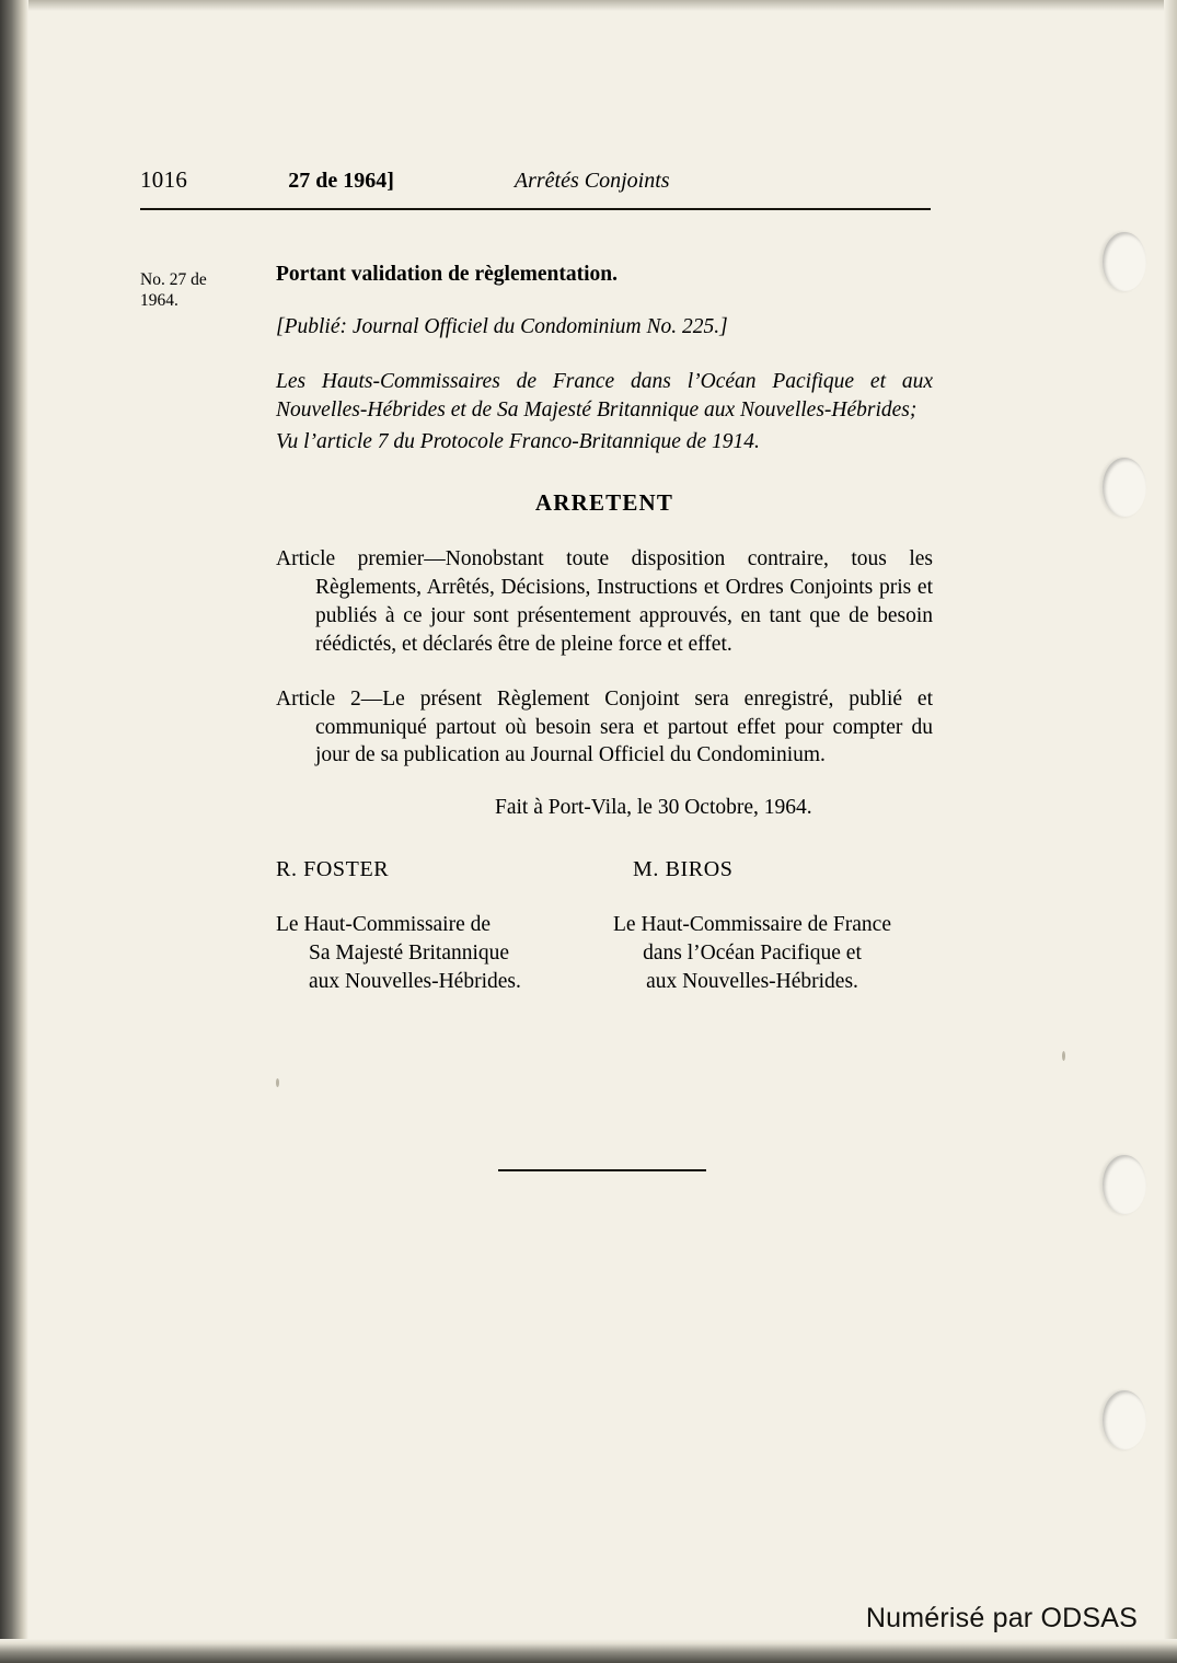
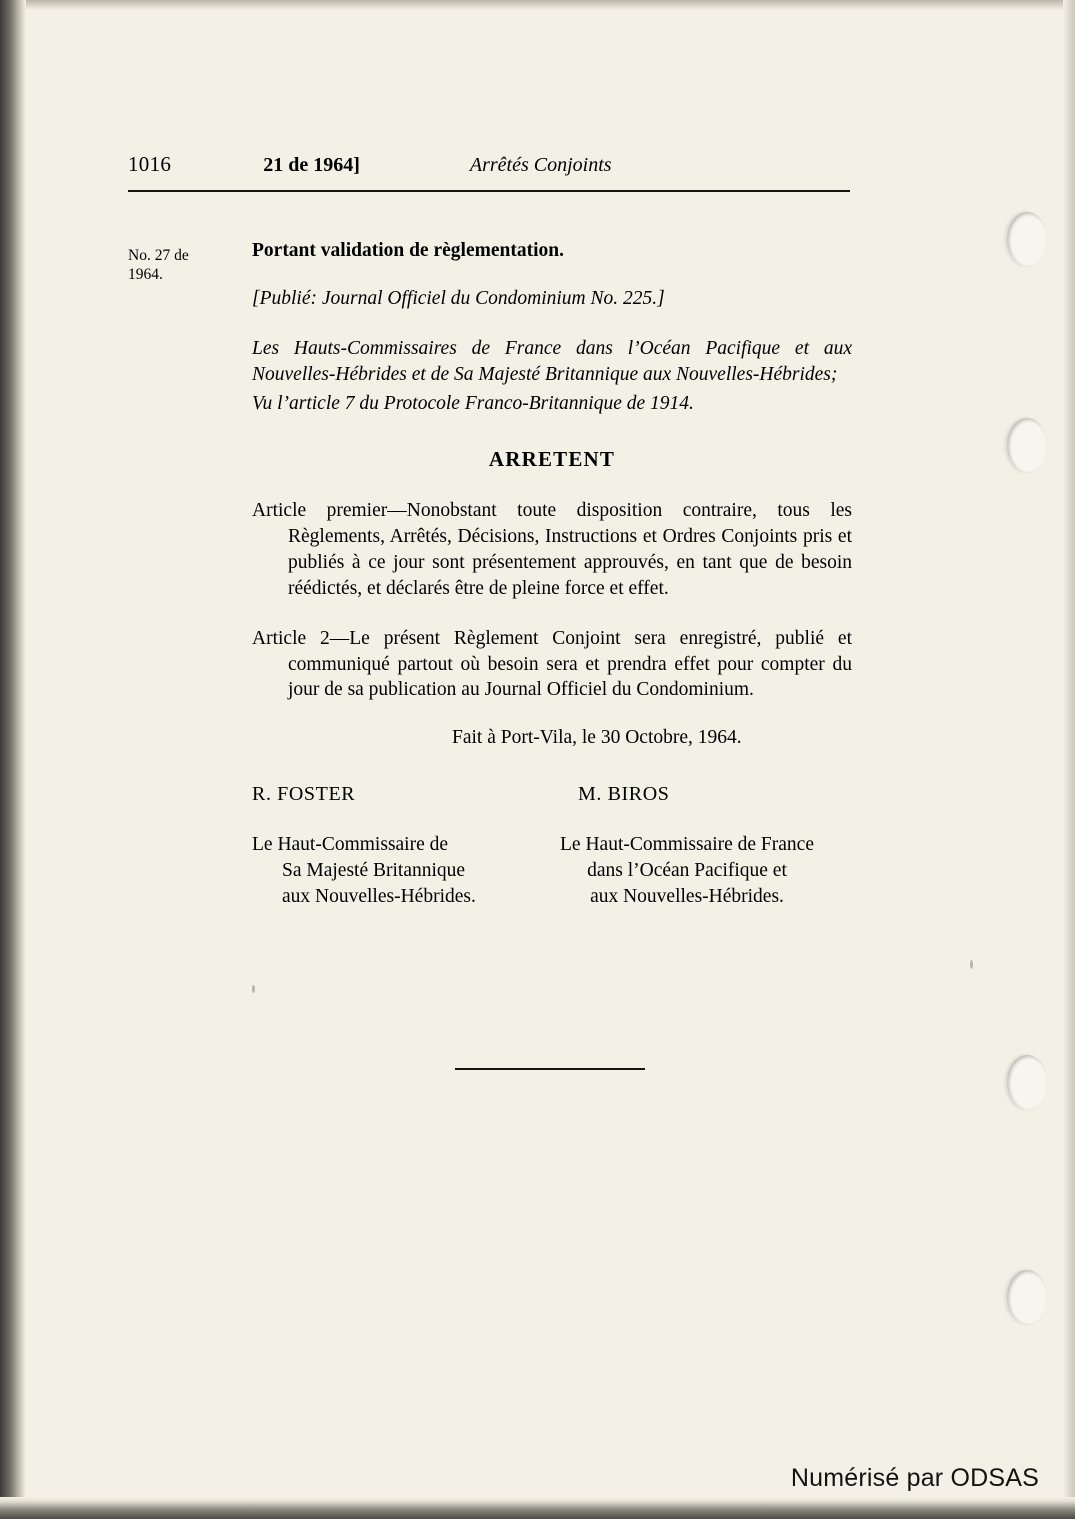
  1016
- 27 de 1964]
+ 21 de 1964]
  Arrêtés Conjoints
  No. 27 de
  1964.
  Portant validation de règlementation.
  [Publié: Journal Officiel du Condominium No. 225.]
  Les Hauts-Commissaires de France dans l’Océan Pacifique et aux Nouvelles-Hébrides et de Sa Majesté Britannique aux Nouvelles-Hébrides;
  Vu l’article 7 du Protocole Franco-Britannique de 1914.
  ARRETENT
  Article premier—Nonobstant toute disposition contraire, tous les Règlements, Arrêtés, Décisions, Instructions et Ordres Conjoints pris et publiés à ce jour sont présentement approuvés, en tant que de besoin réédictés, et déclarés être de pleine force et effet.
- Article 2—Le présent Règlement Conjoint sera enregistré, publié et communiqué partout où besoin sera et partout effet pour compter du jour de sa publication au Journal Officiel du Condominium.
+ Article 2—Le présent Règlement Conjoint sera enregistré, publié et communiqué partout où besoin sera et prendra effet pour compter du jour de sa publication au Journal Officiel du Condominium.
  Fait à Port-Vila, le 30 Octobre, 1964.
  R. FOSTER
  Le Haut-Commissaire de
  Sa Majesté Britannique
  aux Nouvelles-Hébrides.
  M. BIROS
  Le Haut-Commissaire de France
  dans l’Océan Pacifique et
  aux Nouvelles-Hébrides.
  Numérisé par ODSAS
